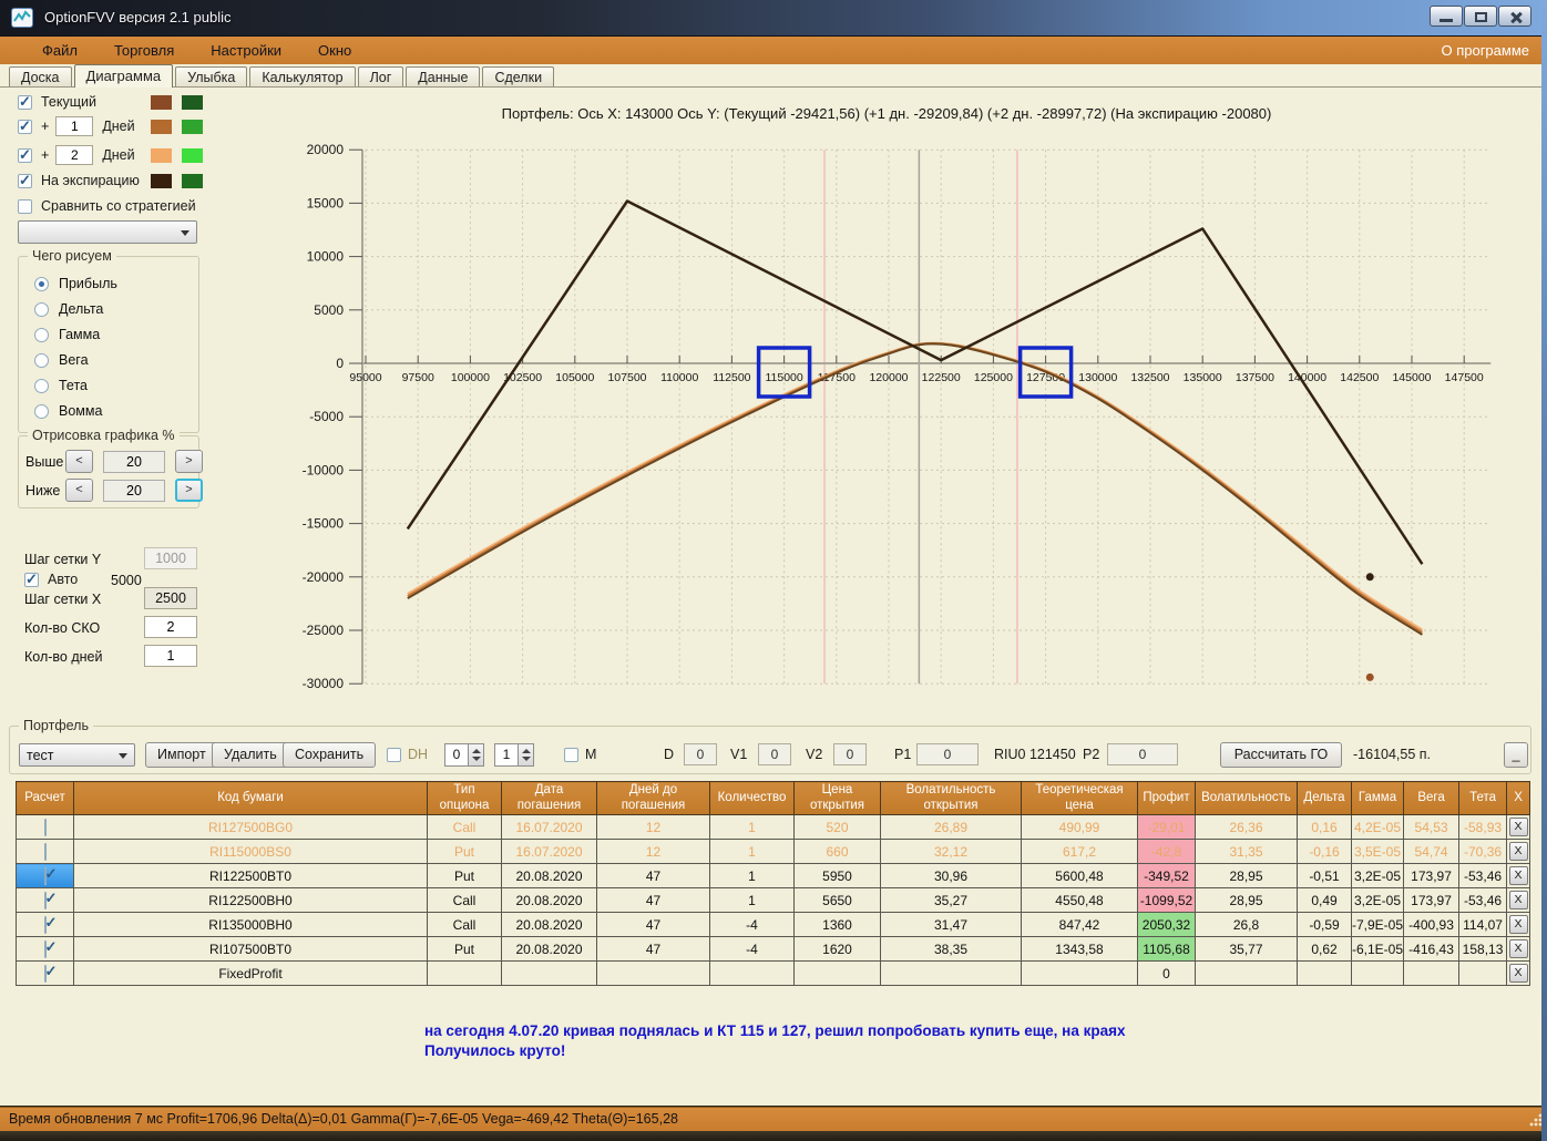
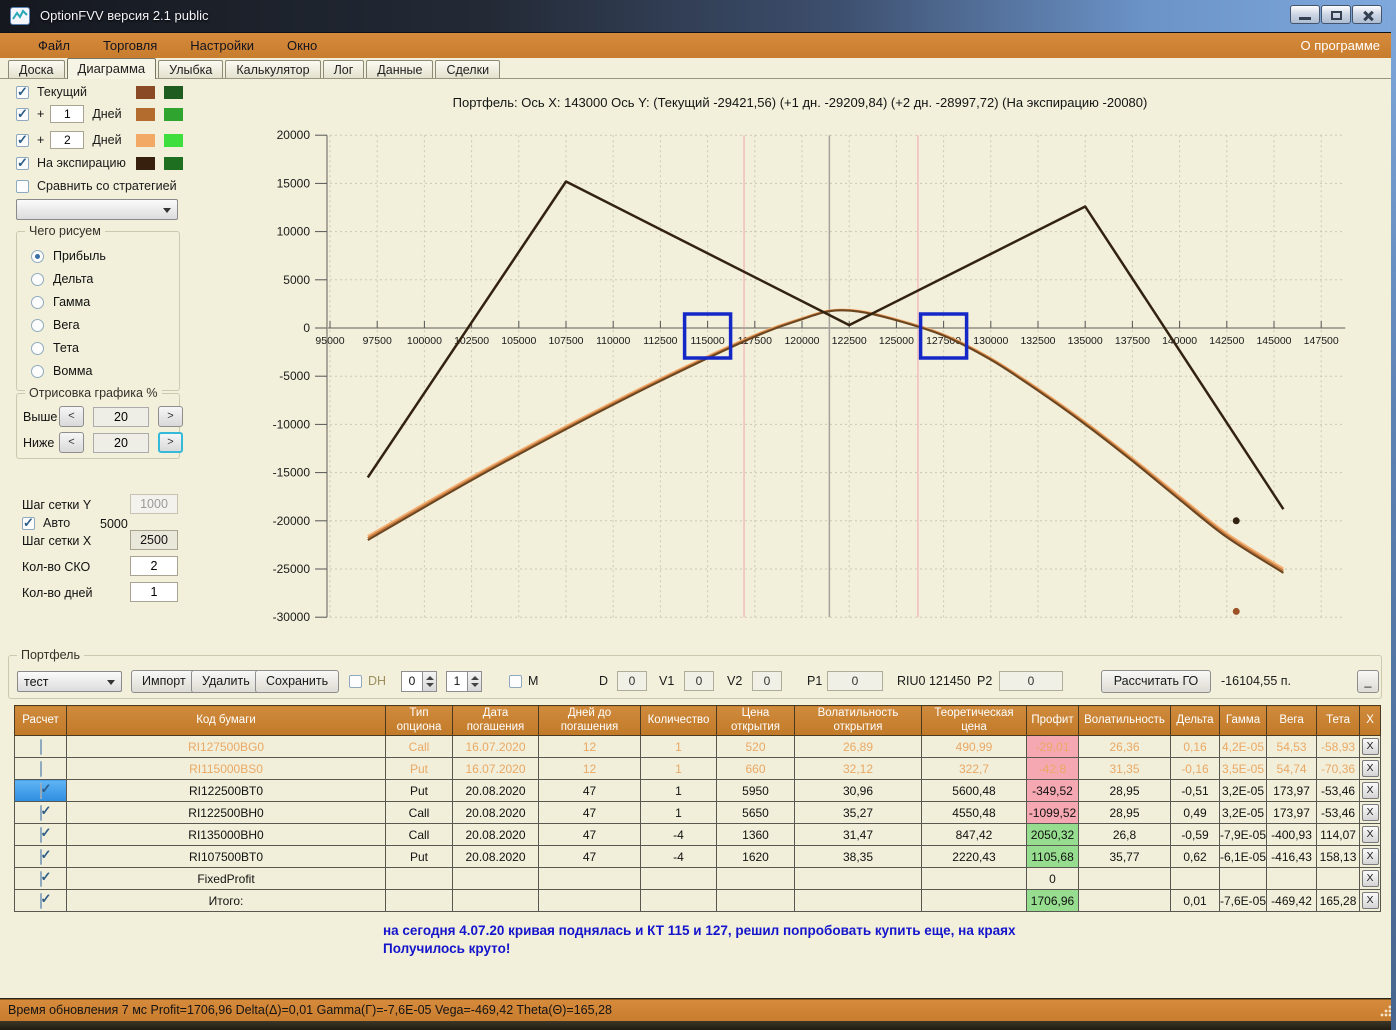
  OptionFVV версия 2.1 public
  Файл
  Торговля
  Настройки
  Окно
  О программе
  Доска
  Диаграмма
  Улыбка
  Калькулятор
  Лог
  Данные
  Сделки
  Текущий
  +
  1
  Дней
  +
  2
  Дней
  На экспирацию
  Сравнить со стратегией
  Чего рисуем
  Прибыль
  Дельта
  Гамма
  Вега
  Тета
  Вомма
  Отрисовка графика %
  Выше
  <
  20
  >
  Ниже
  <
  20
  >
  Шаг сетки Y
  1000
  Авто
  5000
  Шаг сетки X
  2500
  Кол-во СКО
  2
  Кол-во дней
  1
  Портфель: Ось X: 143000 Ось Y: (Текущий -29421,56) (+1 дн. -29209,84) (+2 дн. -28997,72) (На экспирацию -20080)
  95000
  97500
  100000
  102500
  105000
  107500
  110000
  112500
  115000
  120000
  122500
  125000
  12750
  130000
  132500
  135000
  137500
  140000
  142500
  145000
  147500
  -30000
  -25000
  -20000
  -15000
  -10000
  -5000
  0
  5000
  10000
  15000
  20000
  Портфель
  тест
  Импорт
  Удалить
  Сохранить
  DH
  0
  1
  M
  D
  0
  V1
  0
  V2
  0
  P1
  0
  RIU0 121450
  P2
  0
  Рассчитать ГО
  -16104,55 п.
  _
  Расчет	Код бумаги	Тип опциона	Дата погашения	Дней до погашения	Количество	Цена открытия	Волатильность открытия	Теоретическая цена	Профит	Волатильность	Дельта	Гамма	Вега	Тета	X
  	RI127500BG0	Call	16.07.2020	12	1	520	26,89	490,99	-29,01	26,36	0,16	4,2E-05	54,53	-58,93	X
- 	RI115000BS0	Put	16.07.2020	12	1	660	32,12	617,2	-42,8	31,35	-0,16	3,5E-05	54,74	-70,36	X
+ 	RI115000BS0	Put	16.07.2020	12	1	660	32,12	322,7	-42,8	31,35	-0,16	3,5E-05	54,74	-70,36	X
  	RI122500BT0	Put	20.08.2020	47	1	5950	30,96	5600,48	-349,52	28,95	-0,51	3,2E-05	173,97	-53,46	X
  	RI122500BH0	Call	20.08.2020	47	1	5650	35,27	4550,48	-1099,52	28,95	0,49	3,2E-05	173,97	-53,46	X
  	RI135000BH0	Call	20.08.2020	47	-4	1360	31,47	847,42	2050,32	26,8	-0,59	-7,9E-05	-400,93	114,07	X
- 	RI107500BT0	Put	20.08.2020	47	-4	1620	38,35	1343,58	1105,68	35,77	0,62	-6,1E-05	-416,43	158,13	X
+ 	RI107500BT0	Put	20.08.2020	47	-4	1620	38,35	2220,43	1105,68	35,77	0,62	-6,1E-05	-416,43	158,13	X
  	FixedProfit								0						X
+ 	Итого:								1706,96		0,01	-7,6E-05	-469,42	165,28	X
  на сегодня 4.07.20 кривая поднялась и КТ 115 и 127, решил попробовать купить еще, на краях
  Получилось круто!
  Время обновления 7 мс Profit=1706,96 Delta(Δ)=0,01 Gamma(Γ)=-7,6E-05 Vega=-469,42 Theta(Θ)=165,28
